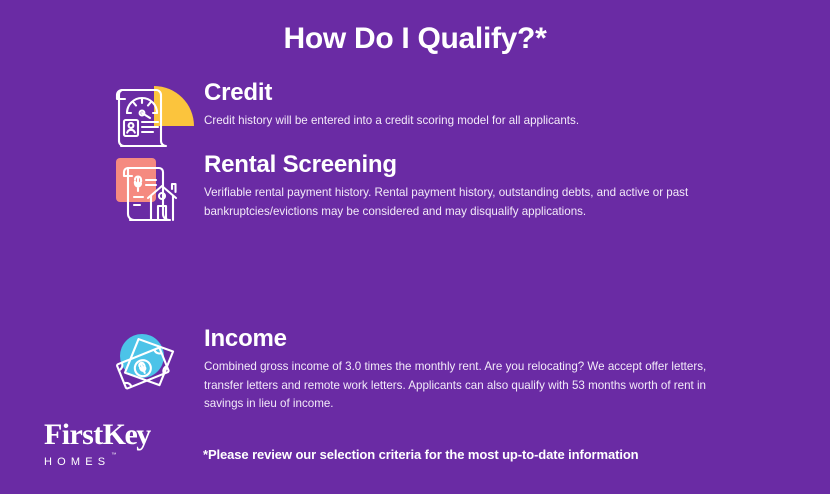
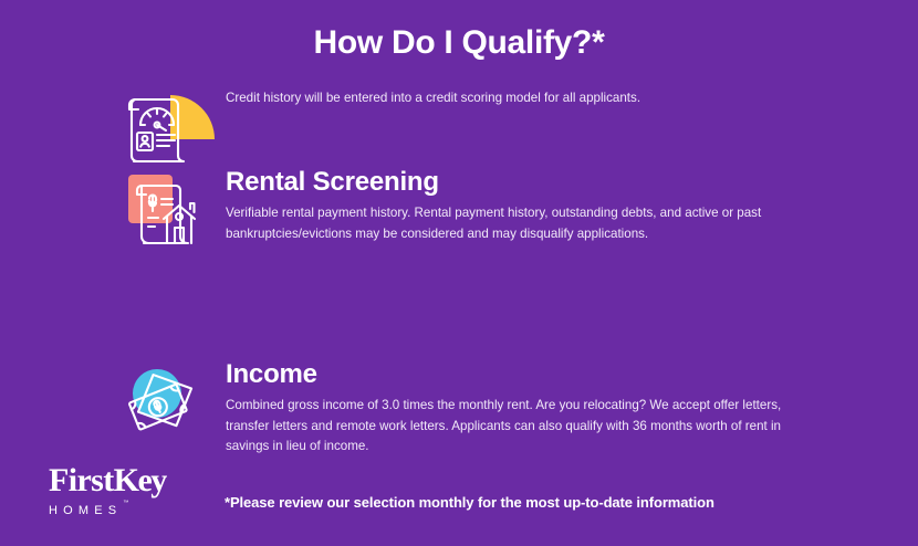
  How Do I Qualify?*
- Credit
  Credit history will be entered into a credit scoring model for all applicants.
  Rental Screening
  Verifiable rental payment history. Rental payment history, outstanding debts, and active or past bankruptcies/evictions may be considered and may disqualify applications.
  Income
- Combined gross income of 3.0 times the monthly rent. Are you relocating? We accept offer letters, transfer letters and remote work letters. Applicants can also qualify with 53 months worth of rent in savings in lieu of income.
+ Combined gross income of 3.0 times the monthly rent. Are you relocating? We accept offer letters, transfer letters and remote work letters. Applicants can also qualify with 36 months worth of rent in savings in lieu of income.
  FirstKey
  HOMES
- *Please review our selection criteria for the most up-to-date information
+ *Please review our selection monthly for the most up-to-date information
